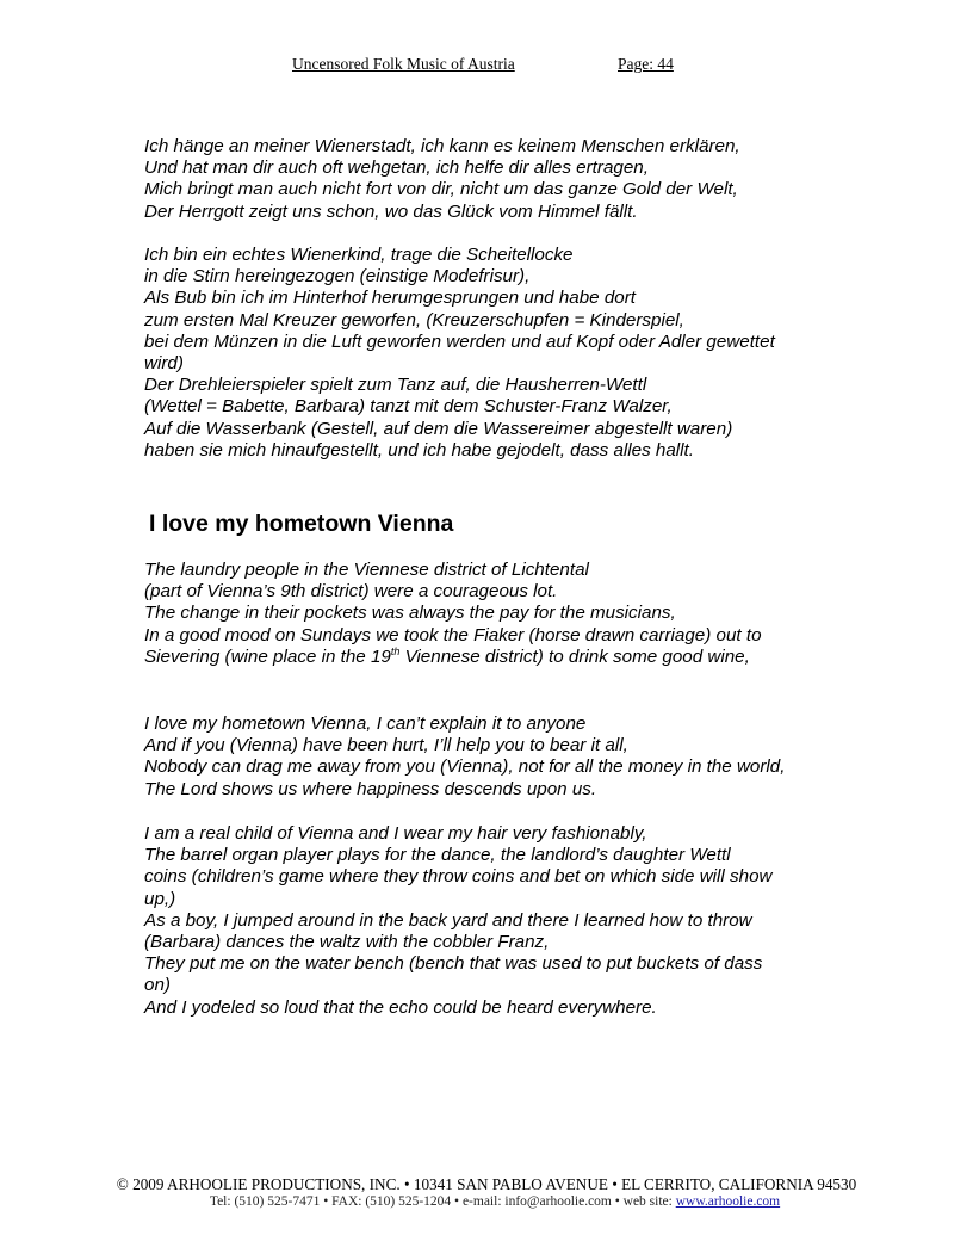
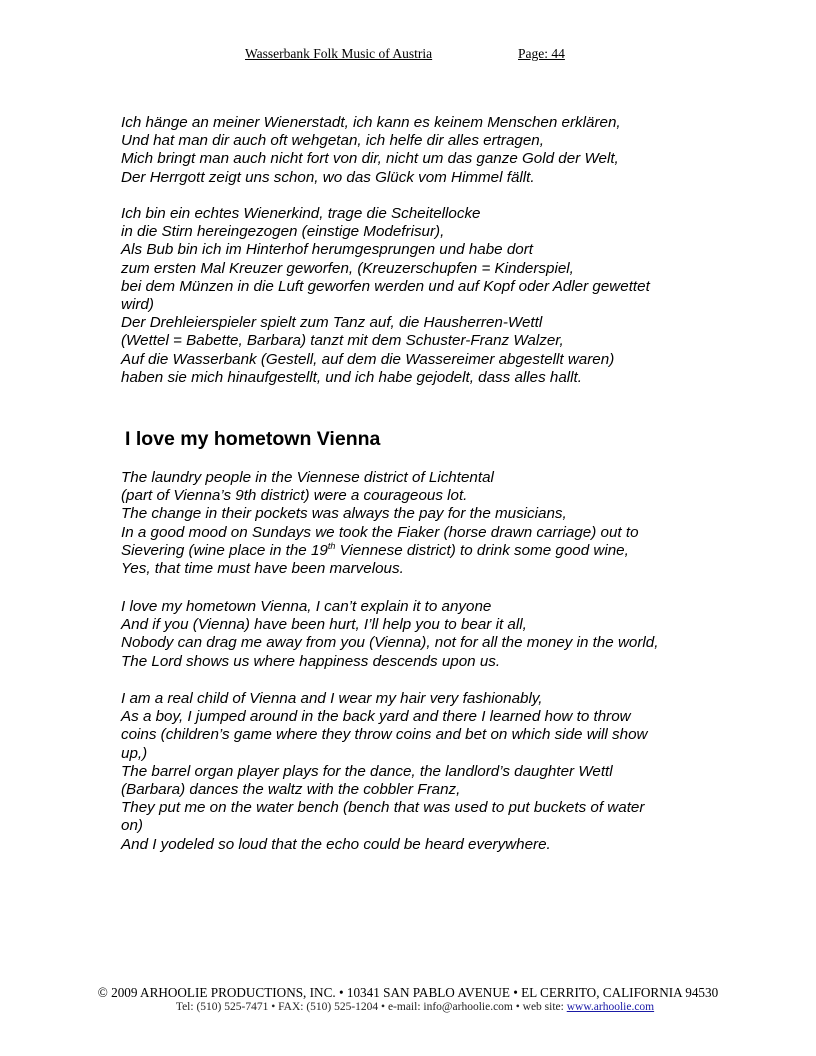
- Uncensored Folk Music of Austria
+ Wasserbank Folk Music of Austria
  Page: 44
  Ich hänge an meiner Wienerstadt, ich kann es keinem Menschen erklären,
  Und hat man dir auch oft wehgetan, ich helfe dir alles ertragen,
  Mich bringt man auch nicht fort von dir, nicht um das ganze Gold der Welt,
  Der Herrgott zeigt uns schon, wo das Glück vom Himmel fällt.
  Ich bin ein echtes Wienerkind, trage die Scheitellocke
  in die Stirn hereingezogen (einstige Modefrisur),
  Als Bub bin ich im Hinterhof herumgesprungen und habe dort
  zum ersten Mal Kreuzer geworfen, (Kreuzerschupfen = Kinderspiel,
  bei dem Münzen in die Luft geworfen werden und auf Kopf oder Adler gewettet
  wird)
  Der Drehleierspieler spielt zum Tanz auf, die Hausherren-Wettl
  (Wettel = Babette, Barbara) tanzt mit dem Schuster-Franz Walzer,
  Auf die Wasserbank (Gestell, auf dem die Wassereimer abgestellt waren)
  haben sie mich hinaufgestellt, und ich habe gejodelt, dass alles hallt.
  I love my hometown Vienna
  The laundry people in the Viennese district of Lichtental
  (part of Vienna’s 9th district) were a courageous lot.
  The change in their pockets was always the pay for the musicians,
  In a good mood on Sundays we took the Fiaker (horse drawn carriage) out to
  Sievering (wine place in the 19th Viennese district) to drink some good wine,
+ Yes, that time must have been marvelous.
  I love my hometown Vienna, I can’t explain it to anyone
  And if you (Vienna) have been hurt, I’ll help you to bear it all,
  Nobody can drag me away from you (Vienna), not for all the money in the world,
  The Lord shows us where happiness descends upon us.
  I am a real child of Vienna and I wear my hair very fashionably,
- The barrel organ player plays for the dance, the landlord’s daughter Wettl
+ As a boy, I jumped around in the back yard and there I learned how to throw
  coins (children’s game where they throw coins and bet on which side will show
  up,)
- As a boy, I jumped around in the back yard and there I learned how to throw
+ The barrel organ player plays for the dance, the landlord’s daughter Wettl
  (Barbara) dances the waltz with the cobbler Franz,
- They put me on the water bench (bench that was used to put buckets of dass
+ They put me on the water bench (bench that was used to put buckets of water
  on)
  And I yodeled so loud that the echo could be heard everywhere.
  © 2009 ARHOOLIE PRODUCTIONS, INC. • 10341 SAN PABLO AVENUE • EL CERRITO, CALIFORNIA 94530
  Tel: (510) 525-7471 • FAX: (510) 525-1204 • e-mail: info@arhoolie.com • web site: www.arhoolie.com
